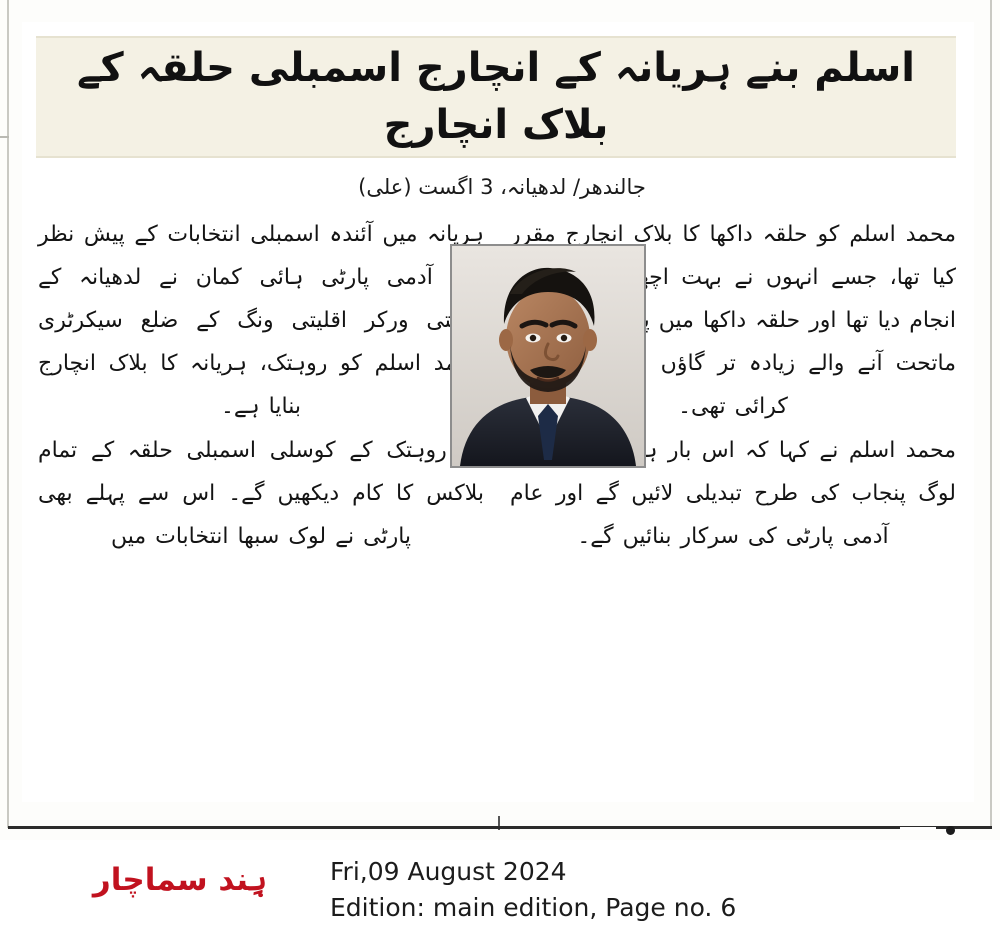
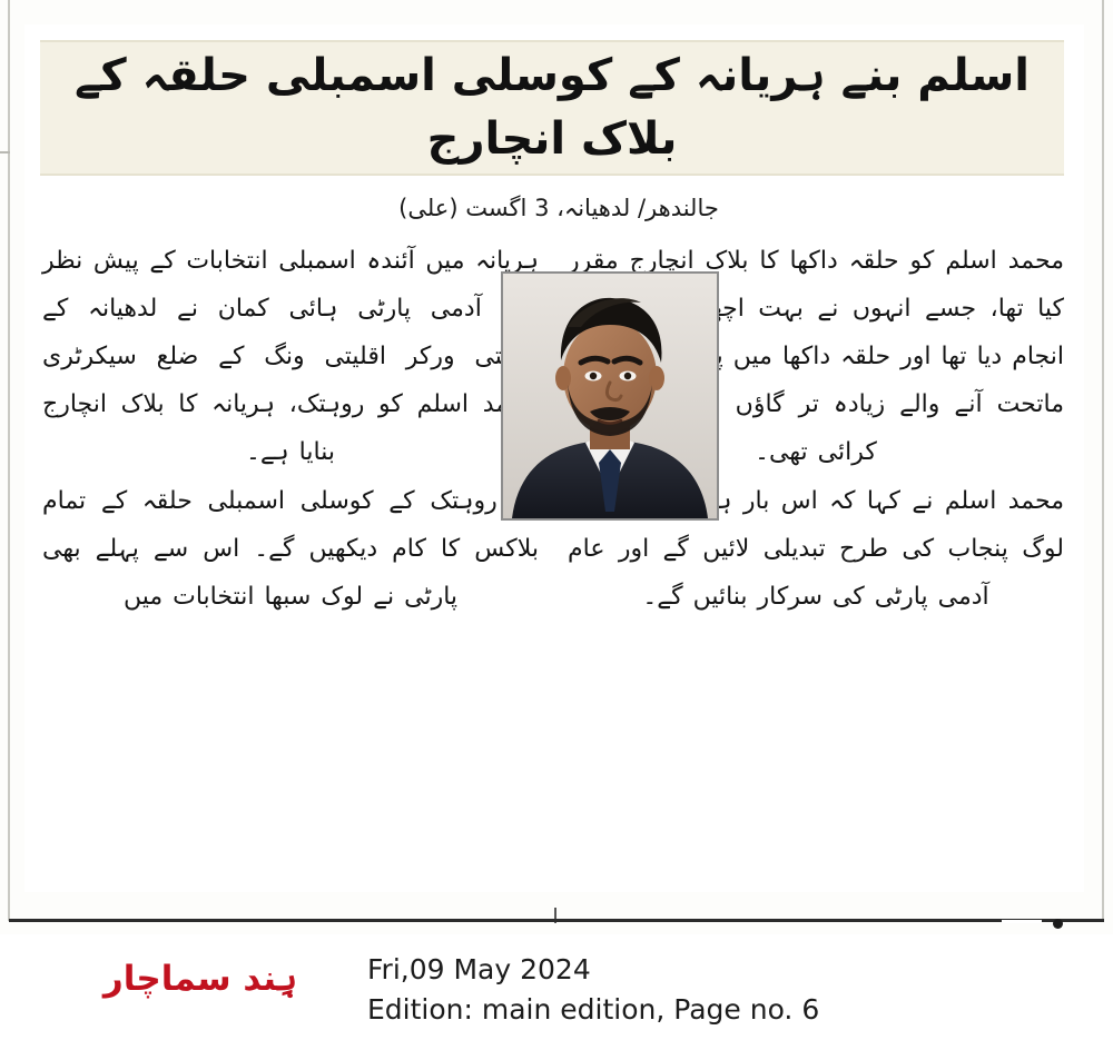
- اسلم بنے ہریانہ کے انچارج اسمبلی حلقہ کے بلاک انچارج
+ اسلم بنے ہریانہ کے کوسلی اسمبلی حلقہ کے بلاک انچارج
  جالندھر/ لدھیانہ، 3 اگست (علی)
  محمد اسلم کو حلقہ داکھا کا بلاک انچارج مقرر کیا تھا، جسے انہوں نے بہت اچ انجام دیا تھا اور حلقہ داکھا میں پ ماتحت آنے والے زیادہ تر گاؤں کرائی تھی۔
  محمد اسلم نے کہا کہ اس بار ہ لوگ پنجاب کی طرح تبدیلی لائیں گے اور عام آدمی پارٹی کی سرکار بنائیں گے۔
  ہریانہ میں آئندہ اسمبلی انتخابات کے پیش نظر آدمی پارٹی ہائی کمان نے لدھیانہ کےتی ورکر اقلیتی ونگ کے ضلع سیکرٹرید اسلم کو روہتک، ہریانہ کا بلاک انچارج بنایا ہے۔
  روہتک کے کوسلی اسمبلی حلقہ کے تمام بلاکس کا کام دیکھیں گے۔ اس سے پہلے بھی پارٹی نے لوک سبھا انتخابات میں
  ہِند سماچار
- Fri,09 August 2024
+ Fri,09 May 2024
  Edition: main edition, Page no. 6
